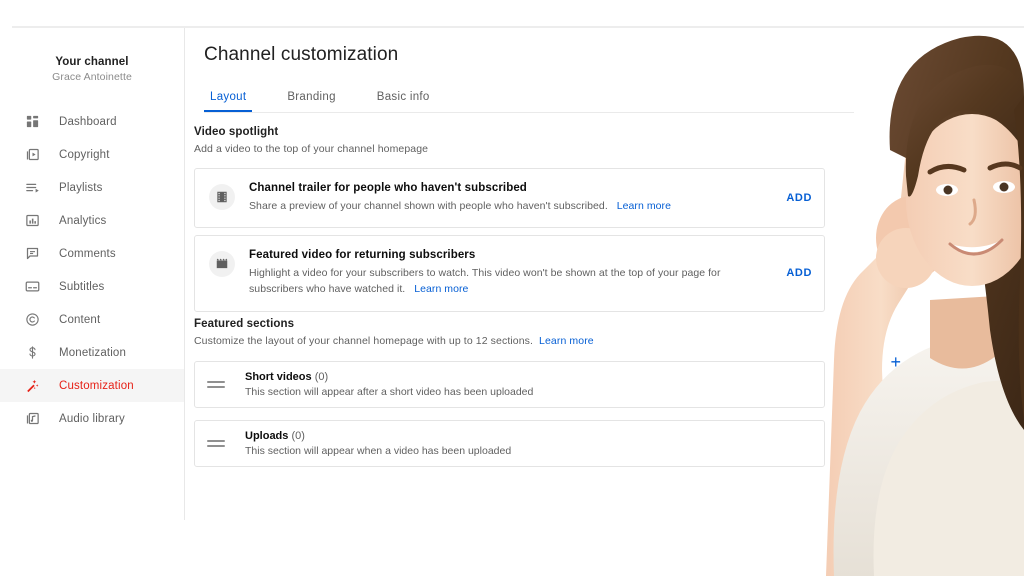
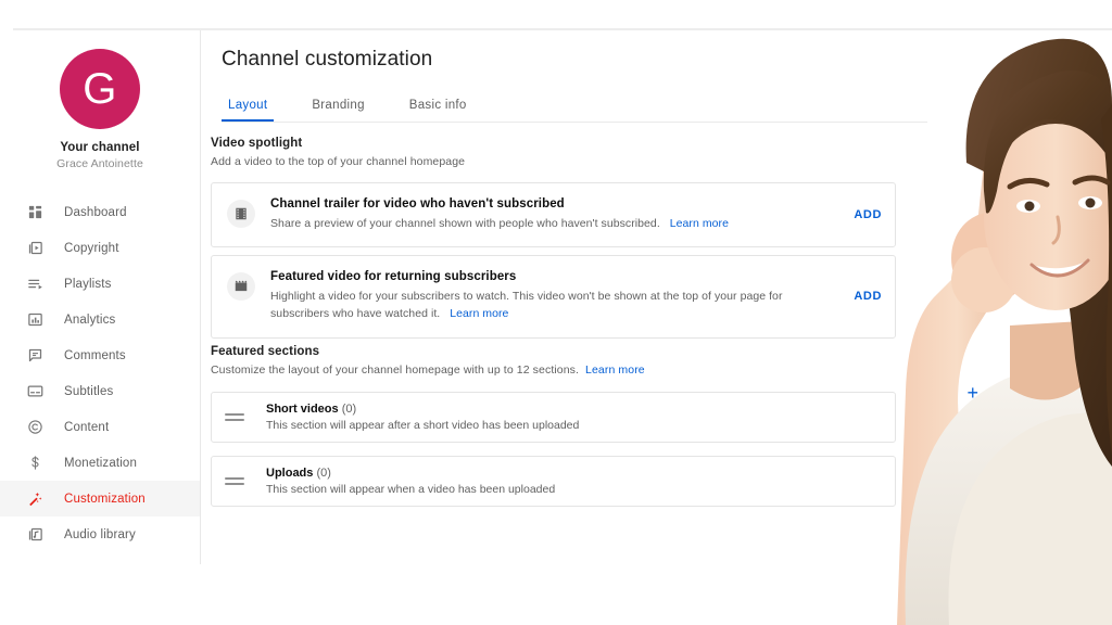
+ G
  Your channel
  Grace Antoinette
  Dashboard
  Copyright
  Playlists
  Analytics
  Comments
  Subtitles
  Content
  Monetization
  Customization
  Audio library
  Channel customization
  Layout
  Branding
  Basic info
  Video spotlight
  Add a video to the top of your channel homepage
- Channel trailer for people who haven't subscribed
+ Channel trailer for video who haven't subscribed
  Share a preview of your channel shown with people who haven't subscribed. Learn more
  ADD
  Featured video for returning subscribers
  Highlight a video for your subscribers to watch. This video won't be shown at the top of your page for subscribers who have watched it. Learn more
  ADD
  Featured sections
  Customize the layout of your channel homepage with up to 12 sections. Learn more
  +
  Short videos (0)
  This section will appear after a short video has been uploaded
  Uploads (0)
  This section will appear when a video has been uploaded
